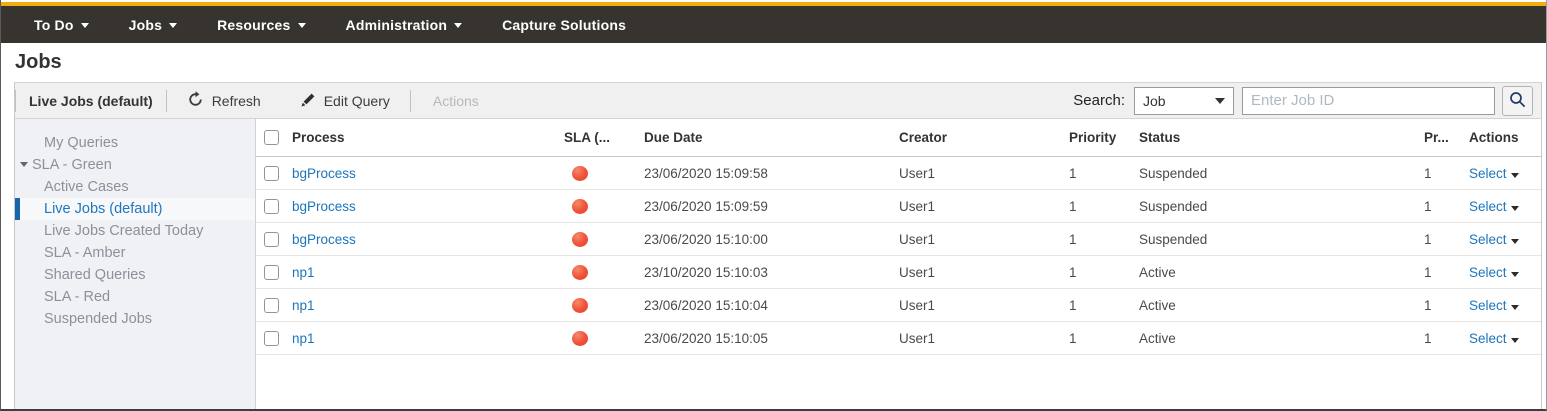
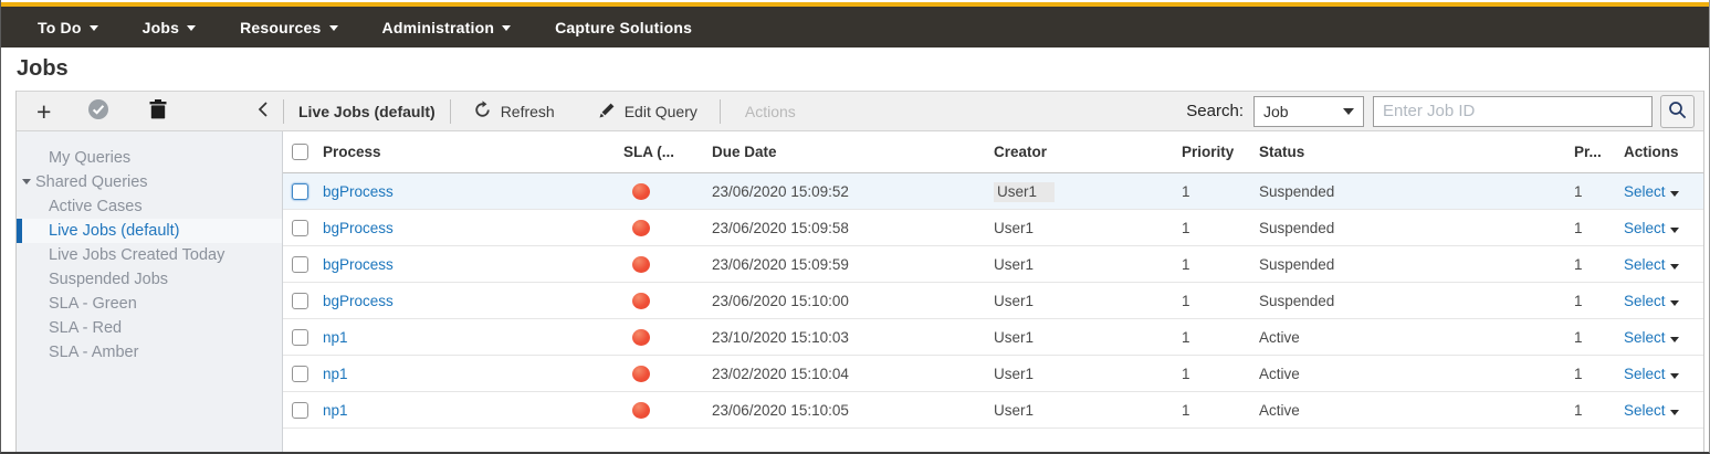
  To Do
  Jobs
  Resources
  Administration
  Capture Solutions
  Jobs
+ +
  Live Jobs (default)
  Refresh
  Edit Query
  Actions
  Search:
  Job
  Enter Job ID
  My Queries
- SLA - Green
+ Shared Queries
  Active Cases
  Live Jobs (default)
  Live Jobs Created Today
- SLA - Amber
+ Suspended Jobs
- Shared Queries
+ SLA - Green
  SLA - Red
- Suspended Jobs
+ SLA - Amber
  	Process	SLA (...	Due Date	Creator	Priority	Status	Pr...	Actions
+ 	bgProcess		23/06/2020 15:09:52	User1	1	Suspended	1	Select
  	bgProcess		23/06/2020 15:09:58	User1	1	Suspended	1	Select
  	bgProcess		23/06/2020 15:09:59	User1	1	Suspended	1	Select
  	bgProcess		23/06/2020 15:10:00	User1	1	Suspended	1	Select
  	np1		23/10/2020 15:10:03	User1	1	Active	1	Select
- 	np1		23/06/2020 15:10:04	User1	1	Active	1	Select
+ 	np1		23/02/2020 15:10:04	User1	1	Active	1	Select
  	np1		23/06/2020 15:10:05	User1	1	Active	1	Select
